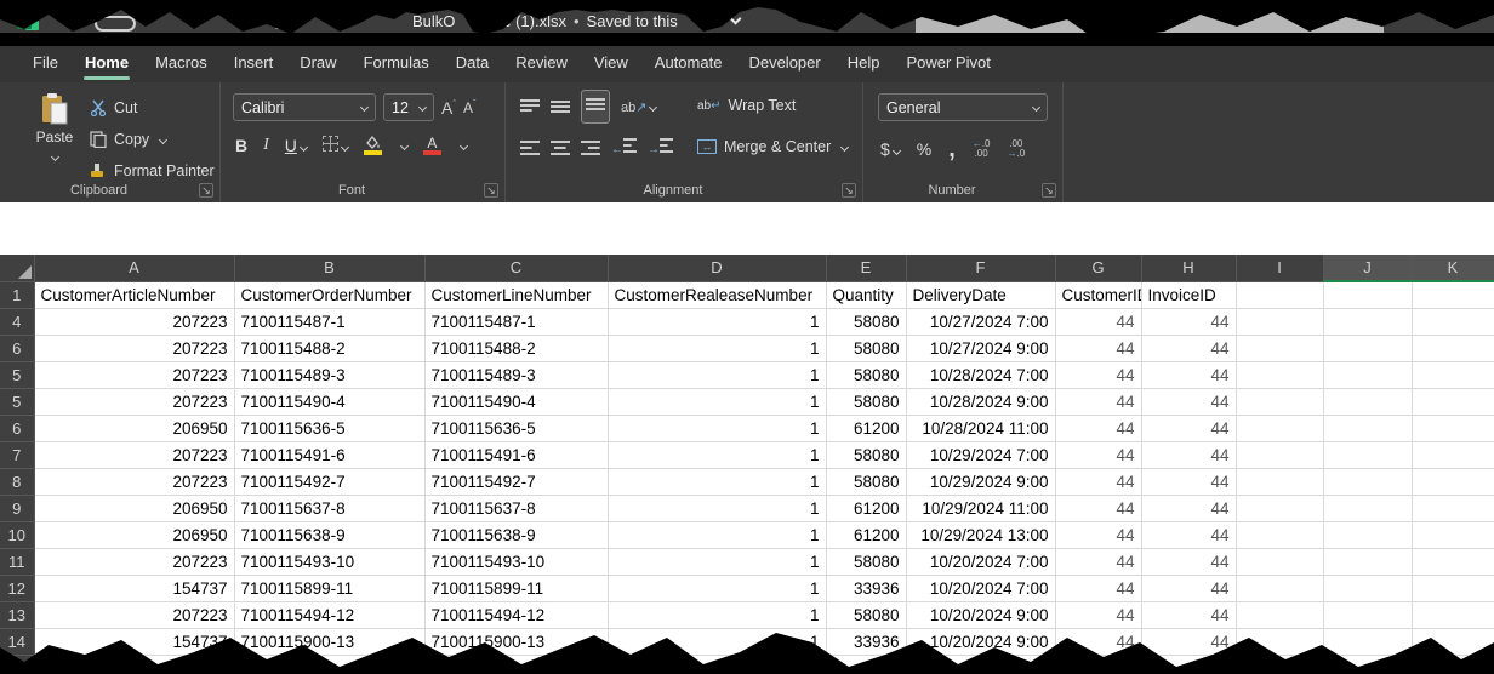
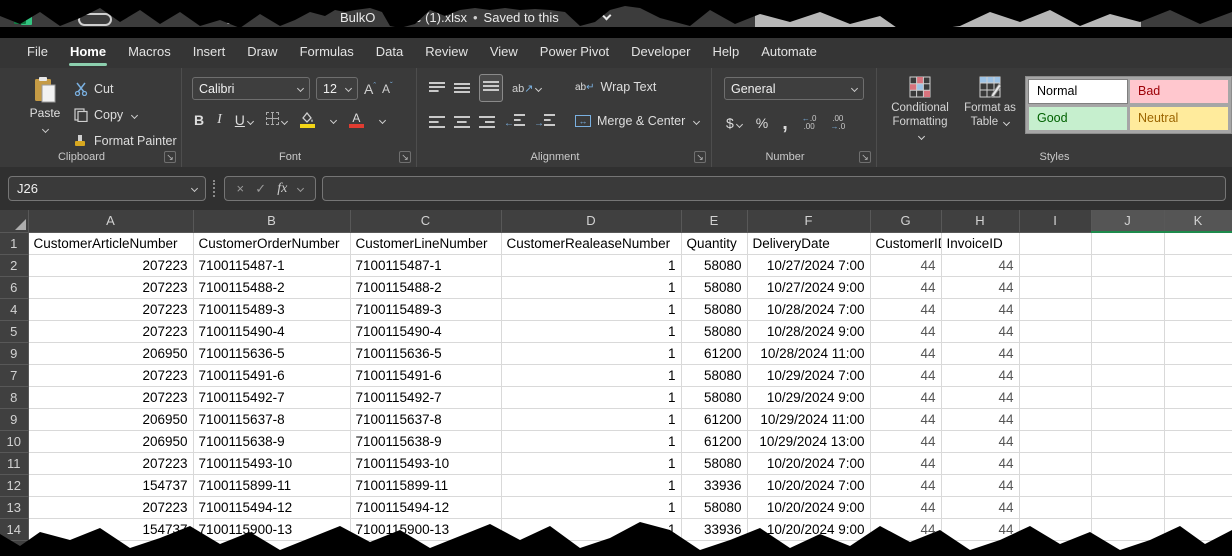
  BulkO
  (1).xlsx
  •
  Saved to this
  File
  Home
  Macros
  Insert
  Draw
  Formulas
  Data
  Review
  View
- Automate
+ Power Pivot
  Developer
  Help
- Power Pivot
+ Automate
  Paste
  Cut
  Copy
  Format Painter
  Clipboard
  ↘
  Calibri
  12
  Aˆ
  Aˇ
  B
  I
  U
  A
  Font
  ↘
  ab↗
  ←
  →
  ab↵
  Wrap Text
  ↔
  Merge & Center
  Alignment
  ↘
  General
  $
  %
  ,
  ←.0
  .00
  .00
  →.0
  Number
  ↘
+ Conditional Formatting
+ Format as Table
+ Normal
+ Bad
+ Good
+ Neutral
+ Styles
+ J26
+ ×
+ ✓
+ fx
  	A	B	C	D	E	F	G	H	I	J	K
  1	CustomerArticleNumber	CustomerOrderNumber	CustomerLineNumber	CustomerRealeaseNumber	Quantity	DeliveryDate	CustomerI	InvoiceID
- 4	207223	7100115487-1	7100115487-1	1	58080	10/27/2024 7:00	44	44
+ 2	207223	7100115487-1	7100115487-1	1	58080	10/27/2024 7:00	44	44
  6	207223	7100115488-2	7100115488-2	1	58080	10/27/2024 9:00	44	44
- 5	207223	7100115489-3	7100115489-3	1	58080	10/28/2024 7:00	44	44
+ 4	207223	7100115489-3	7100115489-3	1	58080	10/28/2024 7:00	44	44
  5	207223	7100115490-4	7100115490-4	1	58080	10/28/2024 9:00	44	44
- 6	206950	7100115636-5	7100115636-5	1	61200	10/28/2024 11:00	44	44
+ 9	206950	7100115636-5	7100115636-5	1	61200	10/28/2024 11:00	44	44
  7	207223	7100115491-6	7100115491-6	1	58080	10/29/2024 7:00	44	44
  8	207223	7100115492-7	7100115492-7	1	58080	10/29/2024 9:00	44	44
  9	206950	7100115637-8	7100115637-8	1	61200	10/29/2024 11:00	44	44
  10	206950	7100115638-9	7100115638-9	1	61200	10/29/2024 13:00	44	44
  11	207223	7100115493-10	7100115493-10	1	58080	10/20/2024 7:00	44	44
  12	154737	7100115899-11	7100115899-11	1	33936	10/20/2024 7:00	44	44
  13	207223	7100115494-12	7100115494-12	1	58080	10/20/2024 9:00	44	44
  14	15473	7100115900-13	7100115900-13	1	33936	10/20/2024 9:00	44	44
